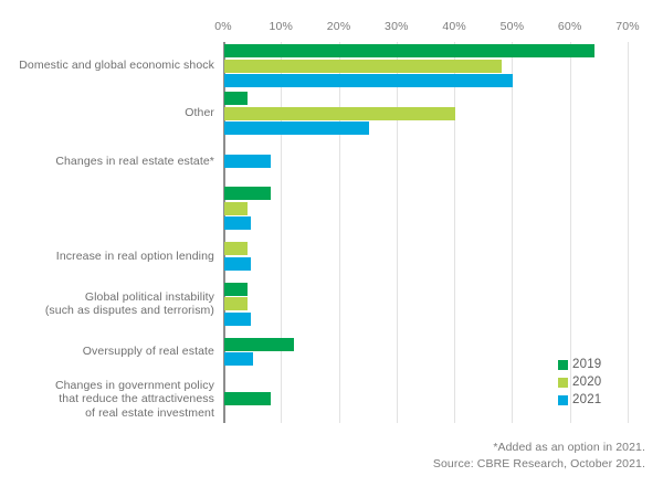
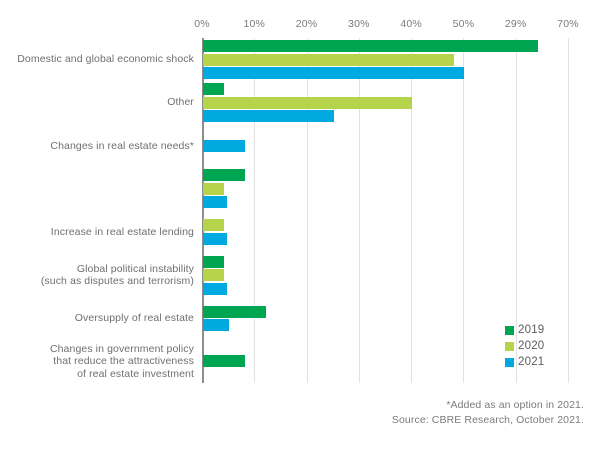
  0%
  10%
  20%
  30%
  40%
  50%
- 60%
+ 29%
  70%
  Domestic and global economic shock
  Other
- Changes in real estate estate*
+ Changes in real estate needs*
- Increase in real option lending
+ Increase in real estate lending
  Global political instability
  (such as disputes and terrorism)
  Oversupply of real estate
  Changes in government policy
  that reduce the attractiveness
  of real estate investment
  2019
  2020
  2021
  *Added as an option in 2021.
  Source: CBRE Research, October 2021.
